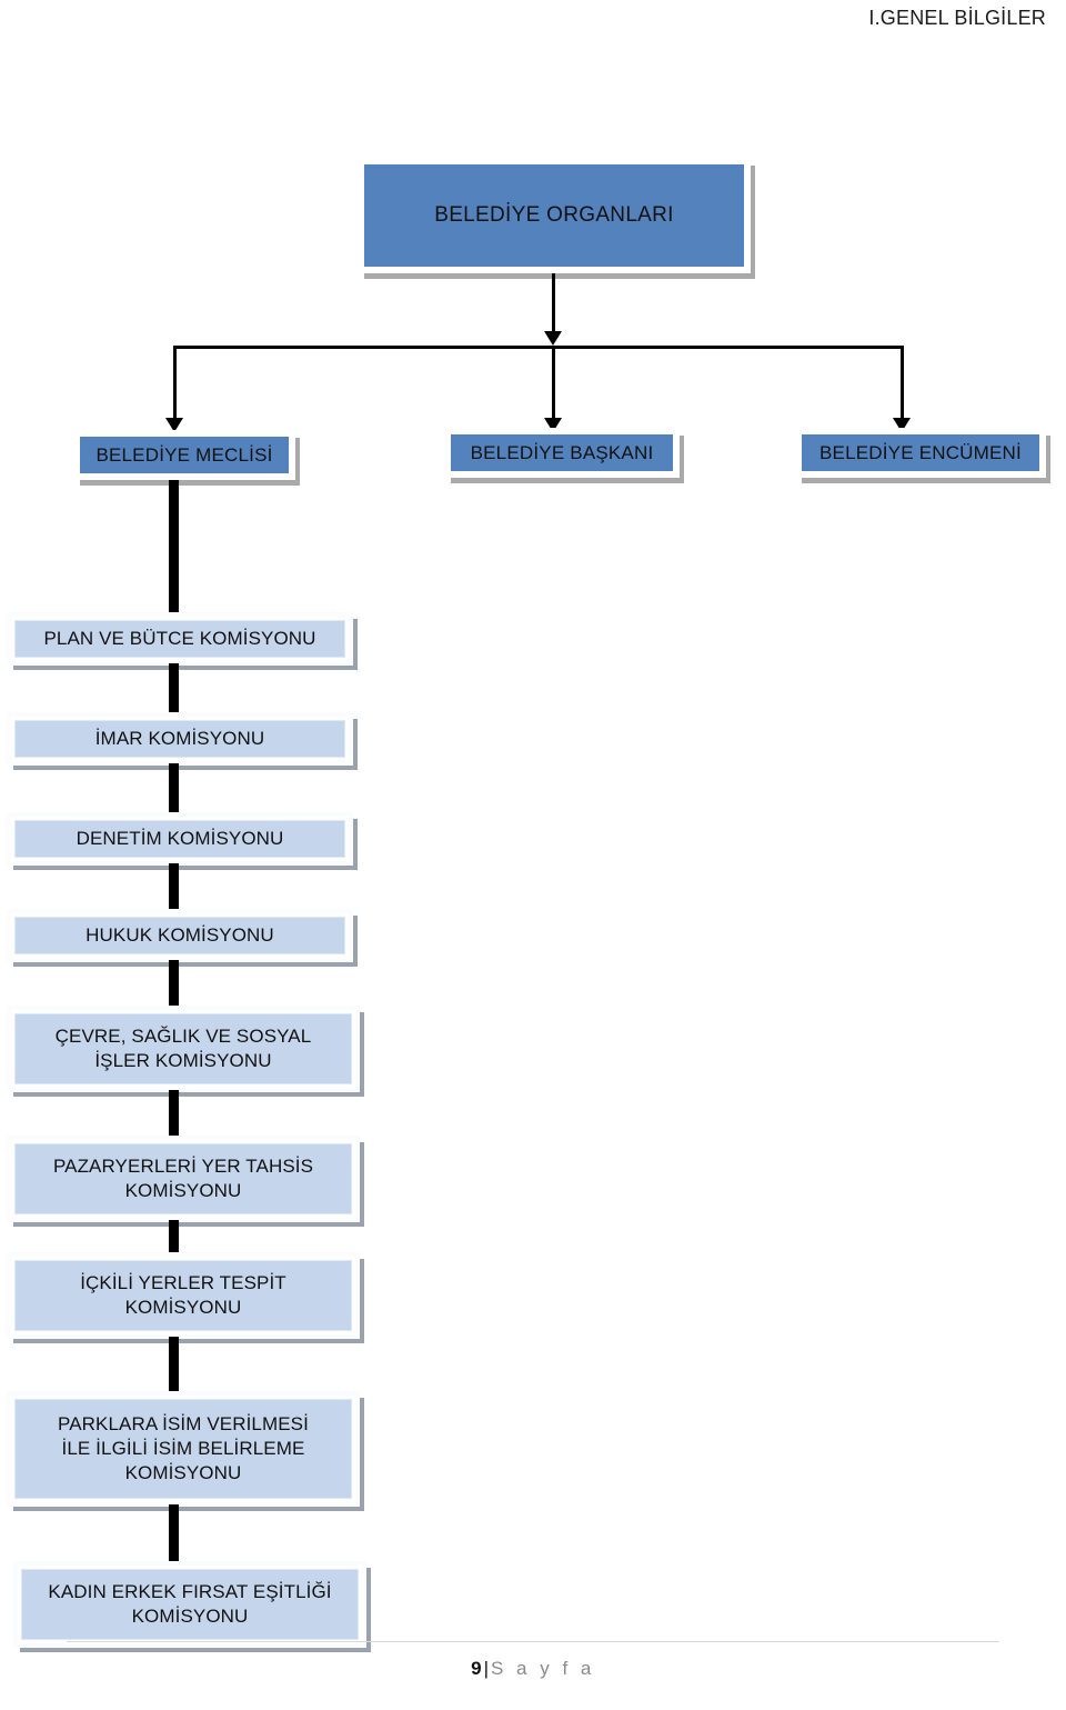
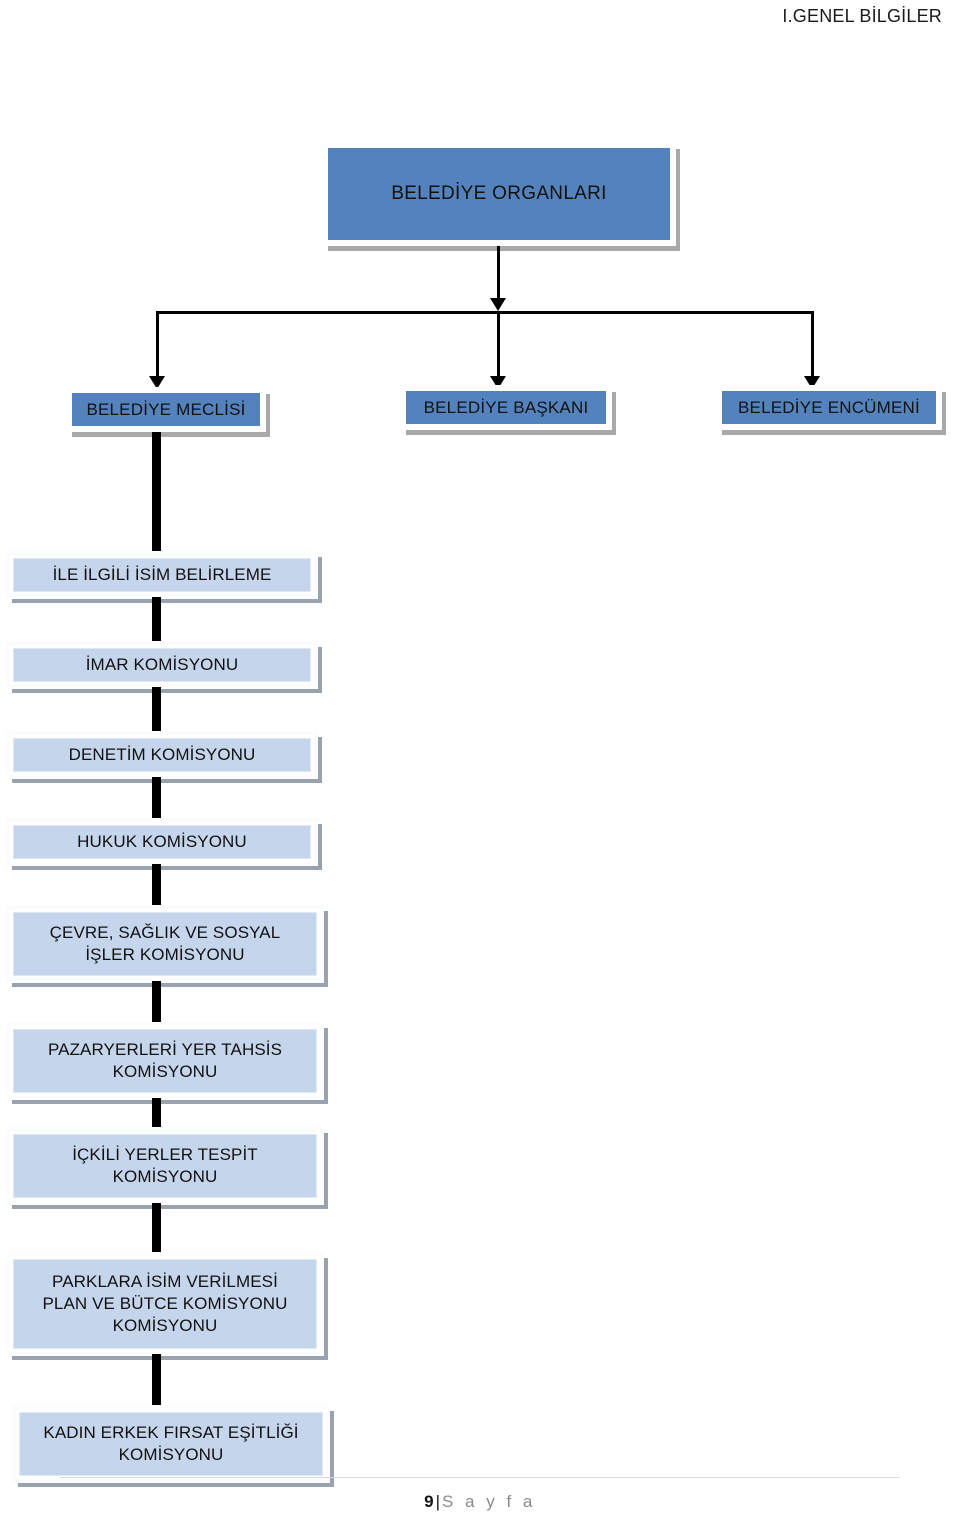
  I.GENEL BİLGİLER
  BELEDİYE ORGANLARI
  BELEDİYE MECLİSİ
  BELEDİYE BAŞKANI
  BELEDİYE ENCÜMENİ
- PLAN VE BÜTCE KOMİSYONU
+ İLE İLGİLİ İSİM BELİRLEME
  İMAR KOMİSYONU
  DENETİM KOMİSYONU
  HUKUK KOMİSYONU
  ÇEVRE, SAĞLIK VE SOSYAL
  İŞLER KOMİSYONU
  PAZARYERLERİ YER TAHSİS
  KOMİSYONU
  İÇKİLİ YERLER TESPİT
  KOMİSYONU
  PARKLARA İSİM VERİLMESİ
- İLE İLGİLİ İSİM BELİRLEME
+ PLAN VE BÜTCE KOMİSYONU
  KOMİSYONU
  KADIN ERKEK FIRSAT EŞİTLİĞİ
  KOMİSYONU
  9|S a y f a
